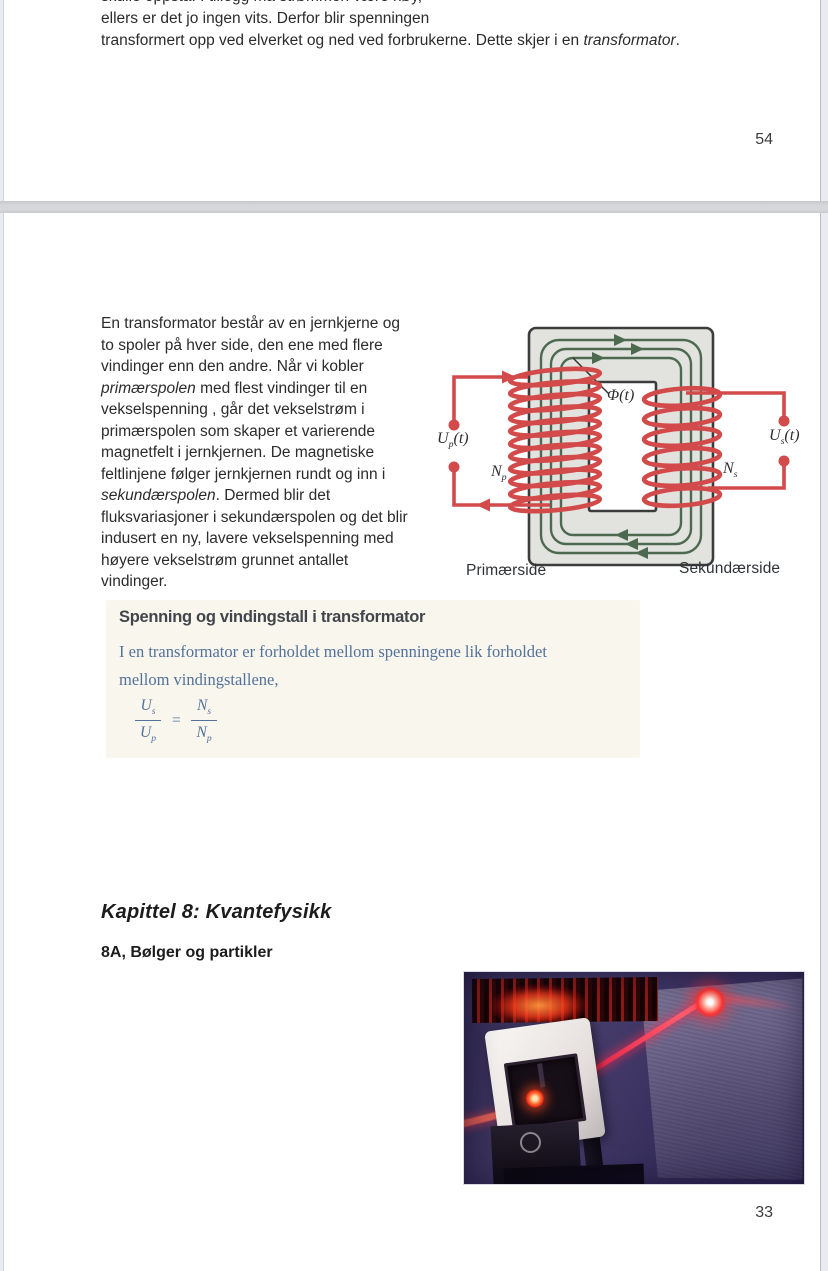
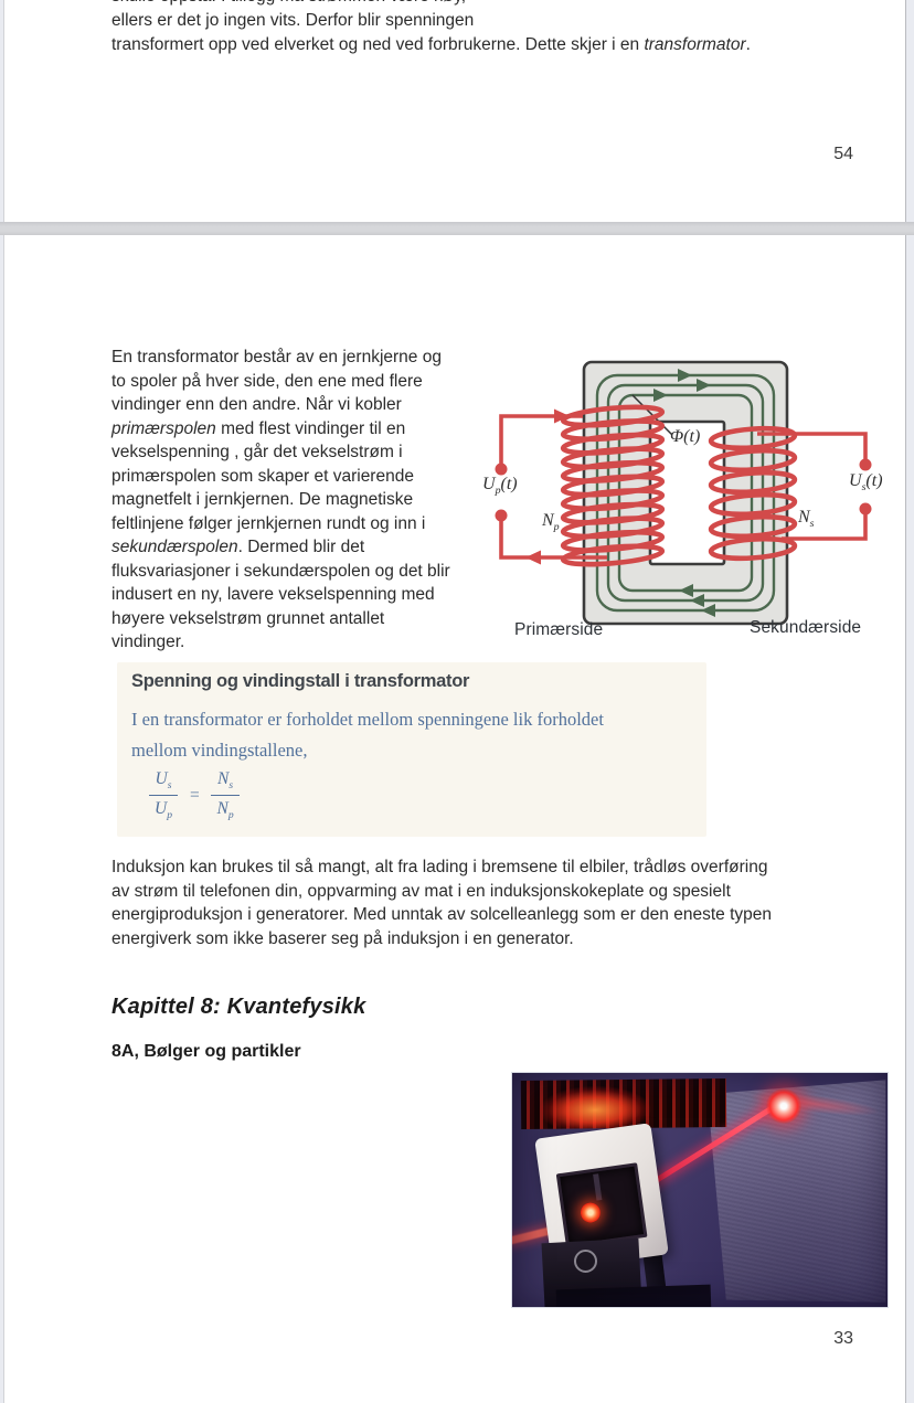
  ellers er det jo ingen vits. Derfor blir spenningen
  transformert opp ved elverket og ned ved forbrukerne. Dette skjer i en transformator.
  54
  En transformator består av en jernkjerne og
  to spoler på hver side, den ene med flere
  vindinger enn den andre. Når vi kobler
  primærspolen med flest vindinger til en
  vekselspenning , går det vekselstrøm i
  primærspolen som skaper et varierende
  magnetfelt i jernkjernen. De magnetiske
  feltlinjene følger jernkjernen rundt og inn i
  sekundærspolen. Dermed blir det
  fluksvariasjoner i sekundærspolen og det blir
  indusert en ny, lavere vekselspenning med
  høyere vekselstrøm grunnet antallet
  vindinger.
  Φ(t)
  Up(t)
  Np
  Ns
  Us(t)
  Primærside
  Sekundærside
  Spenning og vindingstall i transformator
  I en transformator er forholdet mellom spenningene lik forholdet
  mellom vindingstallene,
  Us
  Up
  =
  Ns
  Np
+ Induksjon kan brukes til så mangt, alt fra lading i bremsene til elbiler, trådløs overføring
+ av strøm til telefonen din, oppvarming av mat i en induksjonskokeplate og spesielt
+ energiproduksjon i generatorer. Med unntak av solcelleanlegg som er den eneste typen
+ energiverk som ikke baserer seg på induksjon i en generator.
  Kapittel 8: Kvantefysikk
  8A, Bølger og partikler
  33
